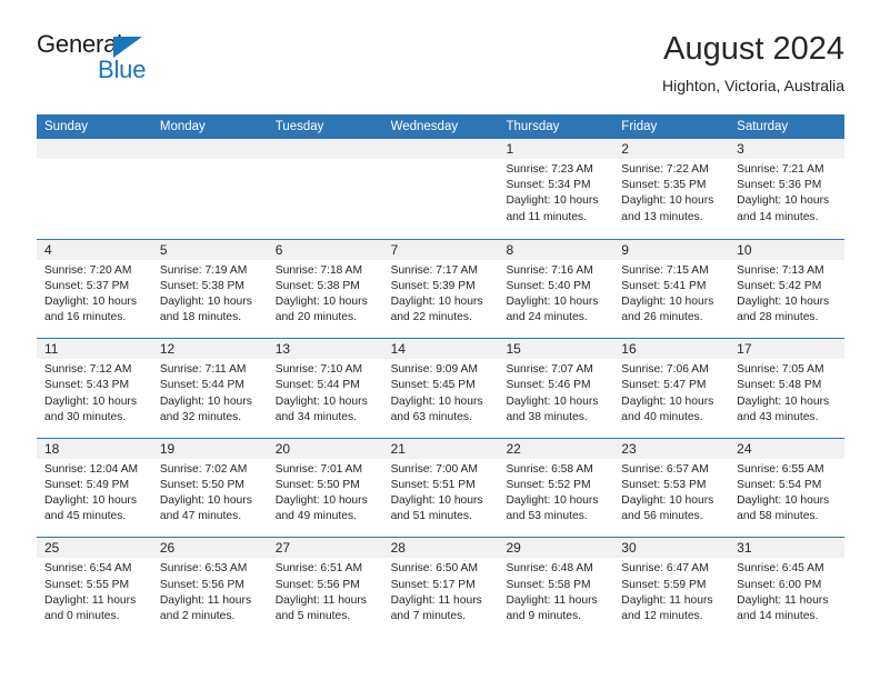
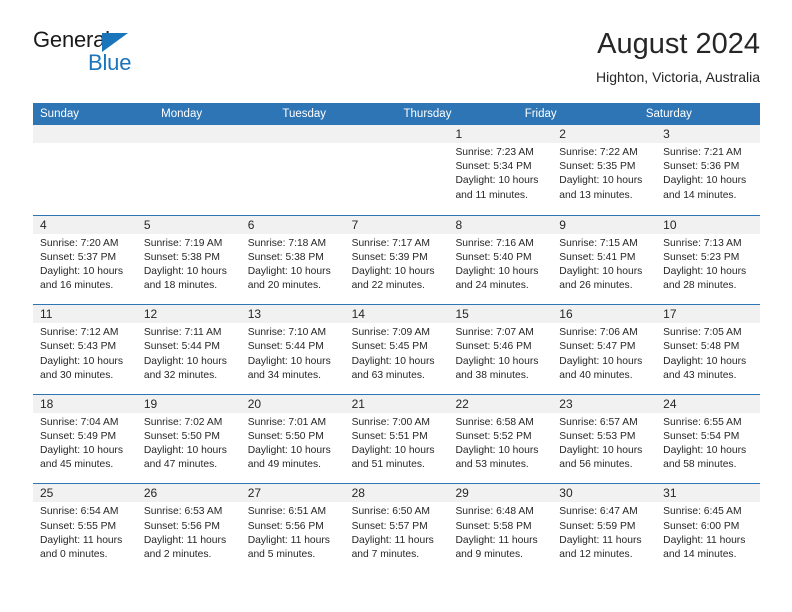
  General
  Blue
  August 2024
  Highton, Victoria, Australia
  Sunday
  Monday
  Tuesday
- Wednesday
  Thursday
  Friday
  Saturday
  1
  Sunrise: 7:23 AM
  Sunset: 5:34 PM
  Daylight: 10 hours
  and 11 minutes.
  2
  Sunrise: 7:22 AM
  Sunset: 5:35 PM
  Daylight: 10 hours
  and 13 minutes.
  3
  Sunrise: 7:21 AM
  Sunset: 5:36 PM
  Daylight: 10 hours
  and 14 minutes.
  4
  Sunrise: 7:20 AM
  Sunset: 5:37 PM
  Daylight: 10 hours
  and 16 minutes.
  5
  Sunrise: 7:19 AM
  Sunset: 5:38 PM
  Daylight: 10 hours
  and 18 minutes.
  6
  Sunrise: 7:18 AM
  Sunset: 5:38 PM
  Daylight: 10 hours
  and 20 minutes.
  7
  Sunrise: 7:17 AM
  Sunset: 5:39 PM
  Daylight: 10 hours
  and 22 minutes.
  8
  Sunrise: 7:16 AM
  Sunset: 5:40 PM
  Daylight: 10 hours
  and 24 minutes.
  9
  Sunrise: 7:15 AM
  Sunset: 5:41 PM
  Daylight: 10 hours
  and 26 minutes.
  10
  Sunrise: 7:13 AM
- Sunset: 5:42 PM
+ Sunset: 5:23 PM
  Daylight: 10 hours
  and 28 minutes.
  11
  Sunrise: 7:12 AM
  Sunset: 5:43 PM
  Daylight: 10 hours
  and 30 minutes.
  12
  Sunrise: 7:11 AM
  Sunset: 5:44 PM
  Daylight: 10 hours
  and 32 minutes.
  13
  Sunrise: 7:10 AM
  Sunset: 5:44 PM
  Daylight: 10 hours
  and 34 minutes.
  14
- Sunrise: 9:09 AM
+ Sunrise: 7:09 AM
  Sunset: 5:45 PM
  Daylight: 10 hours
  and 63 minutes.
  15
  Sunrise: 7:07 AM
  Sunset: 5:46 PM
  Daylight: 10 hours
  and 38 minutes.
  16
  Sunrise: 7:06 AM
  Sunset: 5:47 PM
  Daylight: 10 hours
  and 40 minutes.
  17
  Sunrise: 7:05 AM
  Sunset: 5:48 PM
  Daylight: 10 hours
  and 43 minutes.
  18
- Sunrise: 12:04 AM
+ Sunrise: 7:04 AM
  Sunset: 5:49 PM
  Daylight: 10 hours
  and 45 minutes.
  19
  Sunrise: 7:02 AM
  Sunset: 5:50 PM
  Daylight: 10 hours
  and 47 minutes.
  20
  Sunrise: 7:01 AM
  Sunset: 5:50 PM
  Daylight: 10 hours
  and 49 minutes.
  21
  Sunrise: 7:00 AM
  Sunset: 5:51 PM
  Daylight: 10 hours
  and 51 minutes.
  22
  Sunrise: 6:58 AM
  Sunset: 5:52 PM
  Daylight: 10 hours
  and 53 minutes.
  23
  Sunrise: 6:57 AM
  Sunset: 5:53 PM
  Daylight: 10 hours
  and 56 minutes.
  24
  Sunrise: 6:55 AM
  Sunset: 5:54 PM
  Daylight: 10 hours
  and 58 minutes.
  25
  Sunrise: 6:54 AM
  Sunset: 5:55 PM
  Daylight: 11 hours
  and 0 minutes.
  26
  Sunrise: 6:53 AM
  Sunset: 5:56 PM
  Daylight: 11 hours
  and 2 minutes.
  27
  Sunrise: 6:51 AM
  Sunset: 5:56 PM
  Daylight: 11 hours
  and 5 minutes.
  28
  Sunrise: 6:50 AM
- Sunset: 5:17 PM
+ Sunset: 5:57 PM
  Daylight: 11 hours
  and 7 minutes.
  29
  Sunrise: 6:48 AM
  Sunset: 5:58 PM
  Daylight: 11 hours
  and 9 minutes.
  30
  Sunrise: 6:47 AM
  Sunset: 5:59 PM
  Daylight: 11 hours
  and 12 minutes.
  31
  Sunrise: 6:45 AM
  Sunset: 6:00 PM
  Daylight: 11 hours
  and 14 minutes.
